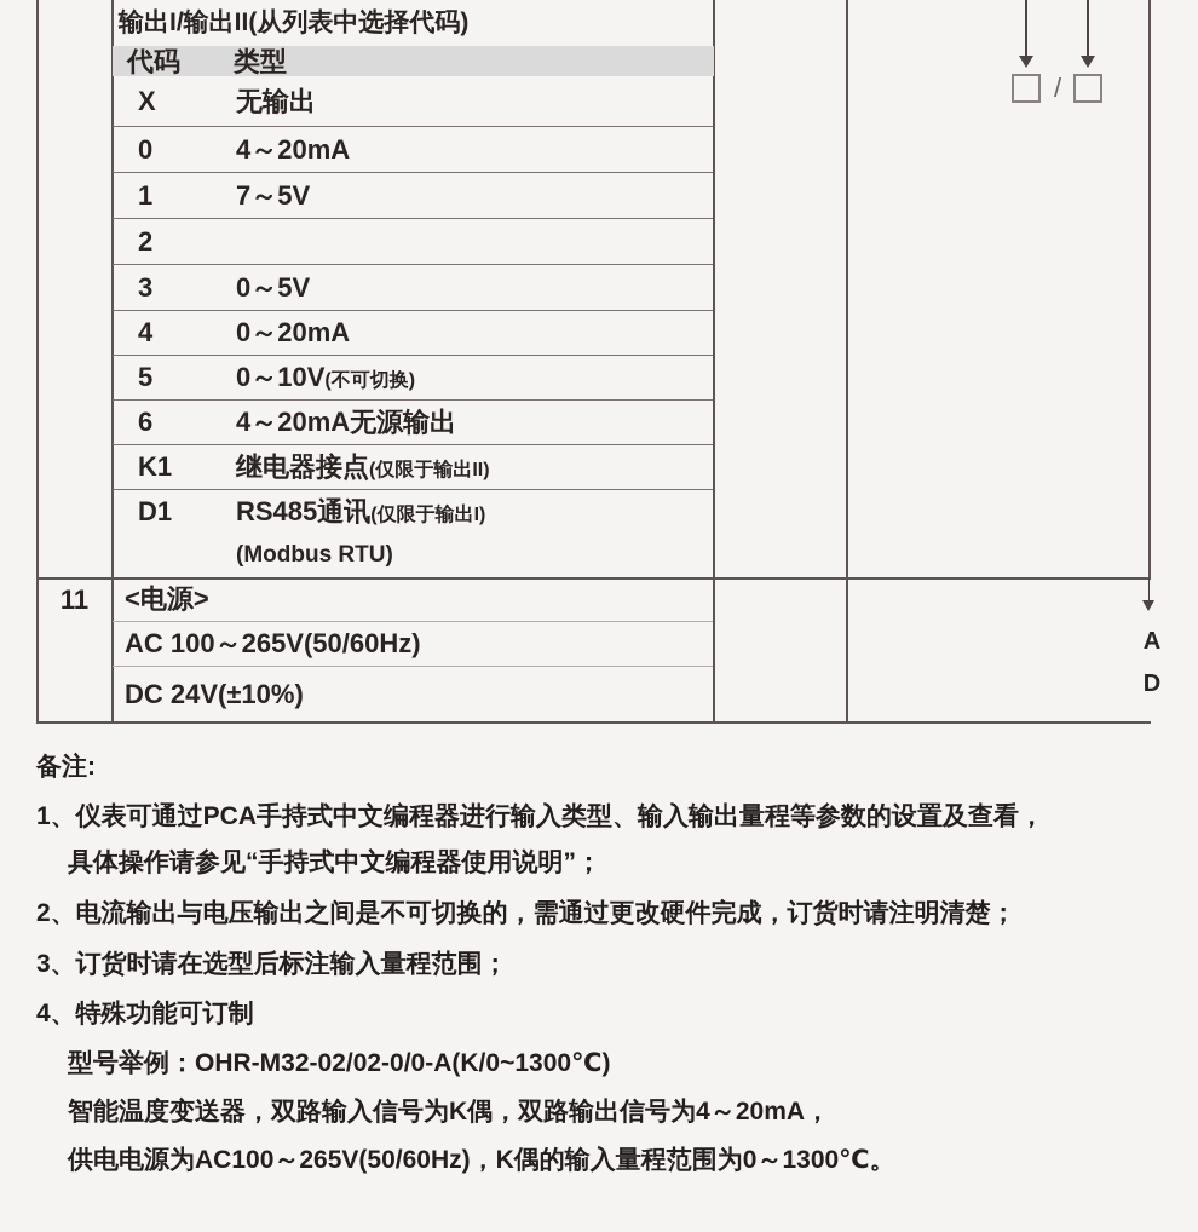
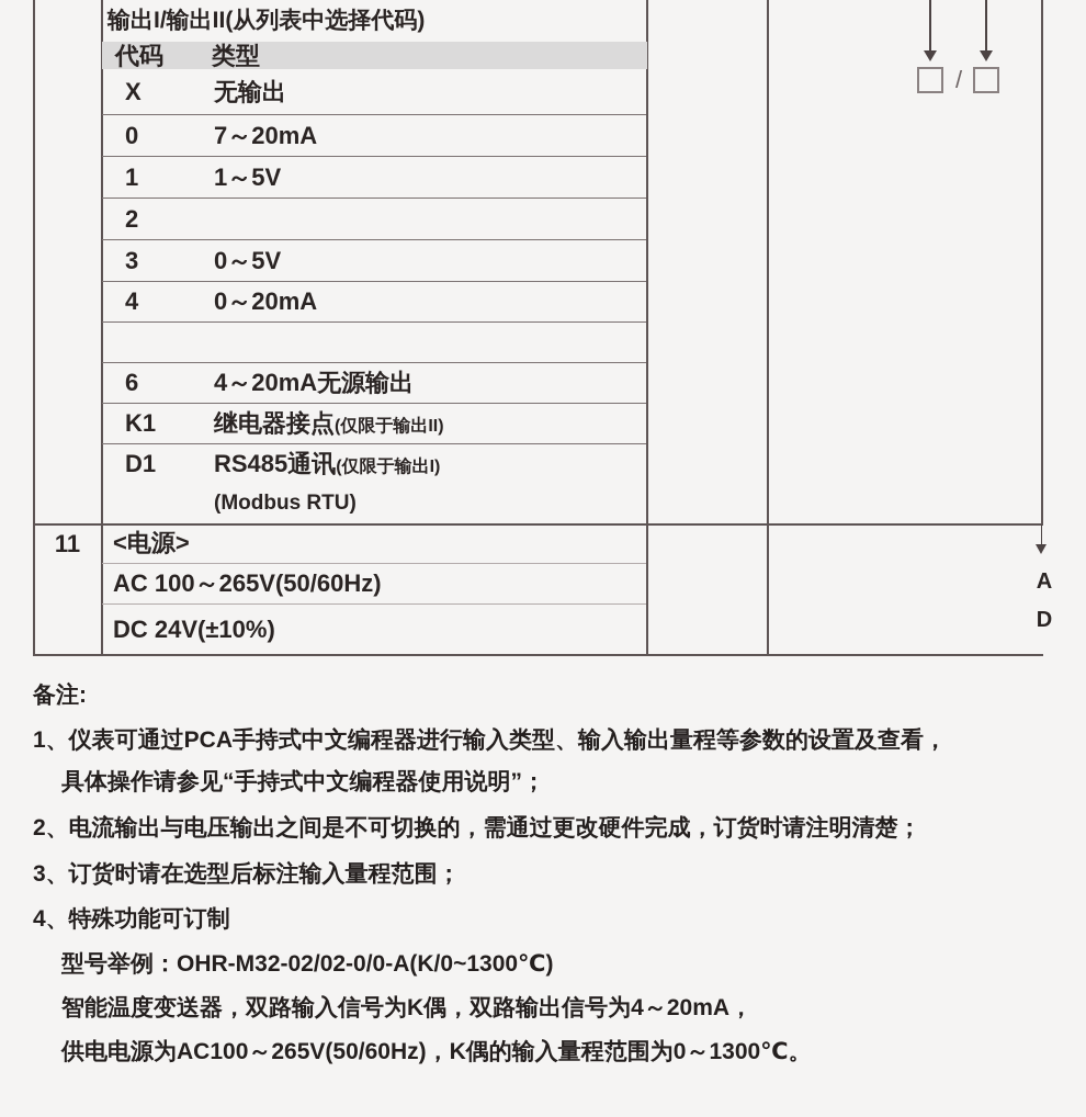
  输出I/输出II(从列表中选择代码)
  代码
  类型
  X
  无输出
  0
- 4～20mA
+ 7～20mA
  1
- 7～5V
+ 1～5V
  2
  3
  0～5V
  4
  0～20mA
- 5
- 0～10V(不可切换)
  6
  4～20mA无源输出
  K1
  继电器接点(仅限于输出II)
  D1
  RS485通讯(仅限于输出I)
  (Modbus RTU)
  11
  <电源>
  AC 100～265V(50/60Hz)
  DC 24V(±10%)
  /
  A
  D
  备注:
  1、仪表可通过PCA手持式中文编程器进行输入类型、输入输出量程等参数的设置及查看，
  具体操作请参见“手持式中文编程器使用说明”；
  2、电流输出与电压输出之间是不可切换的，需通过更改硬件完成，订货时请注明清楚；
  3、订货时请在选型后标注输入量程范围；
  4、特殊功能可订制
  型号举例：OHR-M32-02/02-0/0-A(K/0~1300℃)
  智能温度变送器，双路输入信号为K偶，双路输出信号为4～20mA，
  供电电源为AC100～265V(50/60Hz)，K偶的输入量程范围为0～1300℃。
